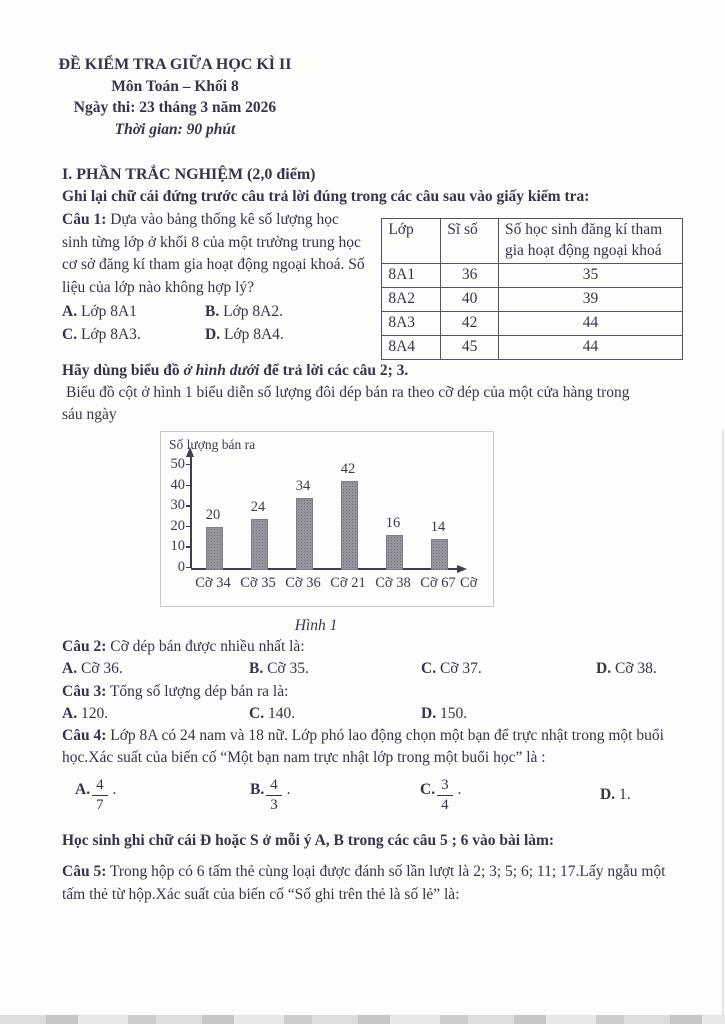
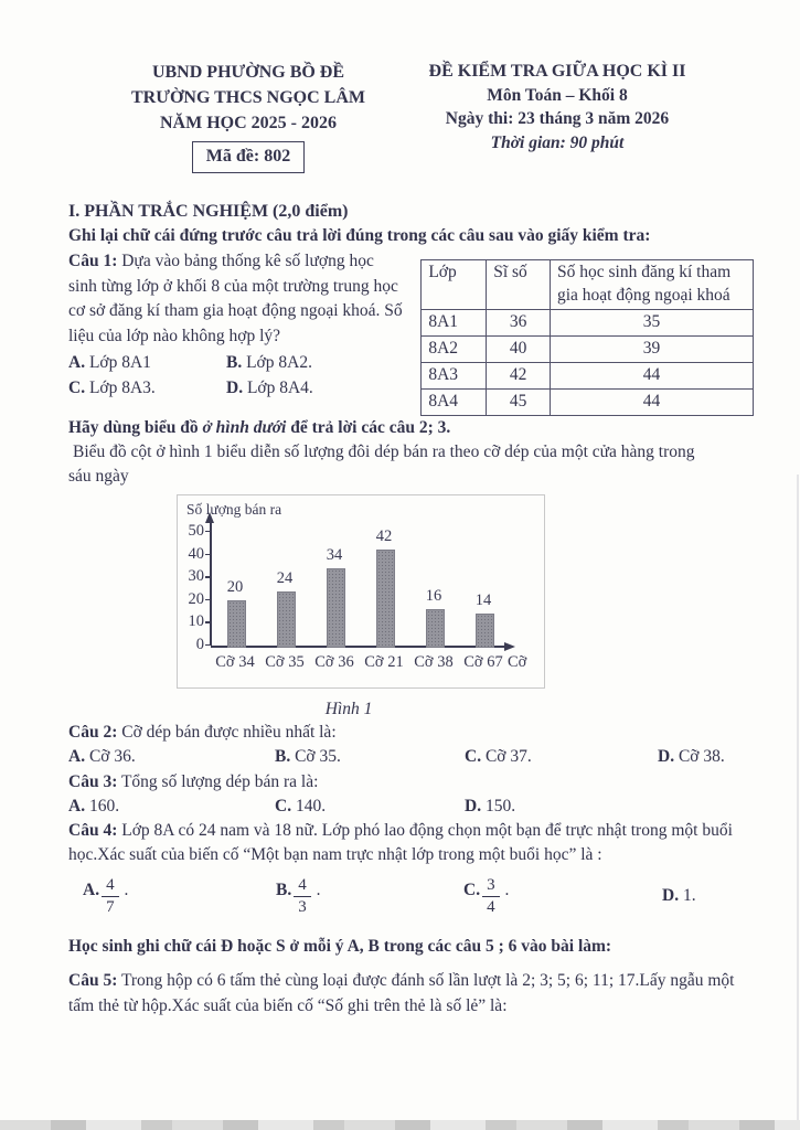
+ UBND PHƯỜNG BỒ ĐỀ
+ TRƯỜNG THCS NGỌC LÂM
+ NĂM HỌC 2025 - 2026
+ Mã đề: 802
  ĐỀ KIỂM TRA GIỮA HỌC KÌ II
  Môn Toán – Khối 8
  Ngày thi: 23 tháng 3 năm 2026
  Thời gian: 90 phút
  I. PHẦN TRẮC NGHIỆM (2,0 điểm)
  Ghi lại chữ cái đứng trước câu trả lời đúng trong các câu sau vào giấy kiểm tra:
  Câu 1: Dựa vào bảng thống kê số lượng học sinh từng lớp ở khối 8 của một trường trung học cơ sở đăng kí tham gia hoạt động ngoại khoá. Số liệu của lớp nào không hợp lý?
  A. Lớp 8A1
  B. Lớp 8A2.
  C. Lớp 8A3.
  D. Lớp 8A4.
  Lớp	Sĩ số	Số học sinh đăng kí tham gia hoạt động ngoại khoá
  8A1	36	35
  8A2	40	39
  8A3	42	44
  8A4	45	44
  Hãy dùng biểu đồ ở hình dưới để trả lời các câu 2; 3.
  Biểu đồ cột ở hình 1 biểu diễn số lượng đôi dép bán ra theo cỡ dép của một cửa hàng trong
  sáu ngày
  Số lượng bán ra
  0
  10
  20
  30
  40
  50
  20
  Cỡ 34
  24
  Cỡ 35
  34
  Cỡ 36
  42
  Cỡ 21
  16
  Cỡ 38
  14
  Cỡ 67
  Cỡ
  Hình 1
  Câu 2: Cỡ dép bán được nhiều nhất là:
  A. Cỡ 36.
  B. Cỡ 35.
  C. Cỡ 37.
  D. Cỡ 38.
  Câu 3: Tổng số lượng dép bán ra là:
- A. 120.
+ A. 160.
  C. 140.
  D. 150.
  Câu 4: Lớp 8A có 24 nam và 18 nữ. Lớp phó lao động chọn một bạn để trực nhật trong một buổi học.Xác suất của biến cố “Một bạn nam trực nhật lớp trong một buổi học” là :
  A.
  4
  7
  .
  B.
  4
  3
  .
  C.
  3
  4
  .
  D. 1.
  Học sinh ghi chữ cái Đ hoặc S ở mỗi ý A, B trong các câu 5 ; 6 vào bài làm:
  Câu 5: Trong hộp có 6 tấm thẻ cùng loại được đánh số lần lượt là 2; 3; 5; 6; 11; 17.Lấy ngẫu một tấm thẻ từ hộp.Xác suất của biến cố “Số ghi trên thẻ là số lẻ” là:
